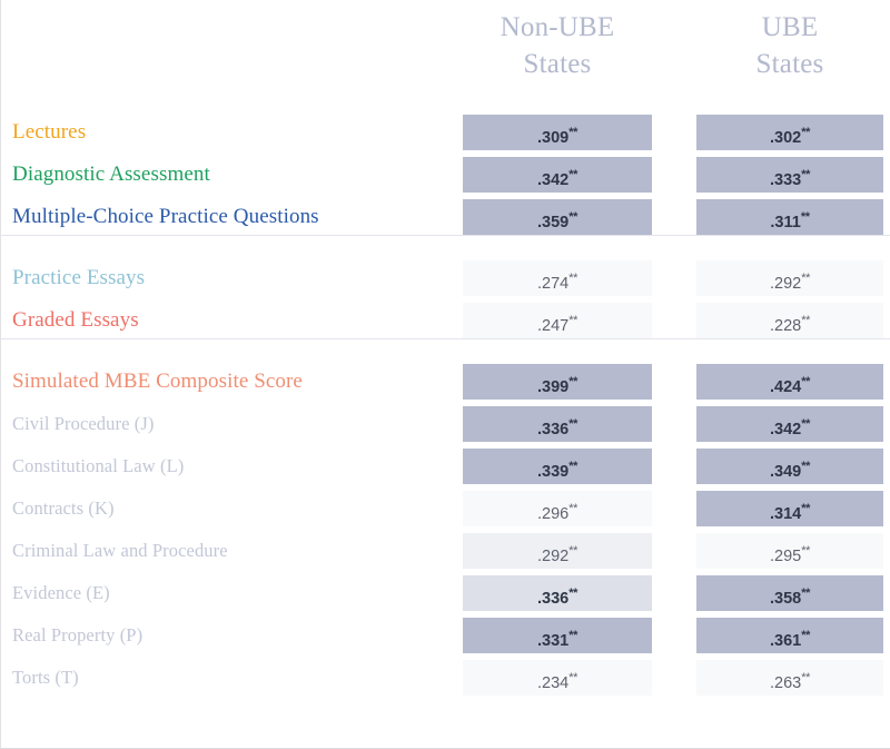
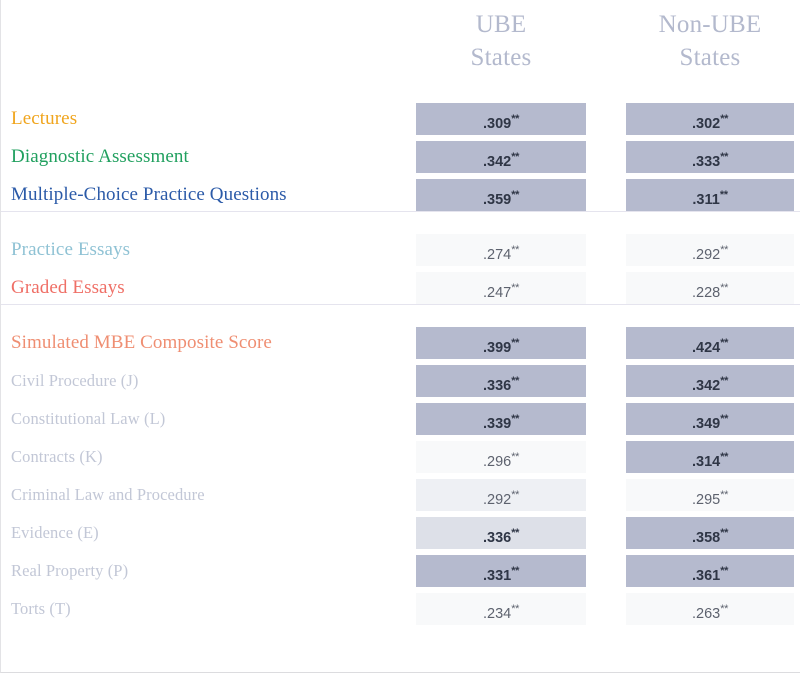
- Non-UBE
+ UBE
  States
- UBE
+ Non-UBE
  States
  Lectures
  .309**
  .302**
  Diagnostic Assessment
  .342**
  .333**
  Multiple-Choice Practice Questions
  .359**
  .311**
  Practice Essays
  .274**
  .292**
  Graded Essays
  .247**
  .228**
  Simulated MBE Composite Score
  .399**
  .424**
  Civil Procedure (J)
  .336**
  .342**
  Constitutional Law (L)
  .339**
  .349**
  Contracts (K)
  .296**
  .314**
  Criminal Law and Procedure
  .292**
  .295**
  Evidence (E)
  .336**
  .358**
  Real Property (P)
  .331**
  .361**
  Torts (T)
  .234**
  .263**
